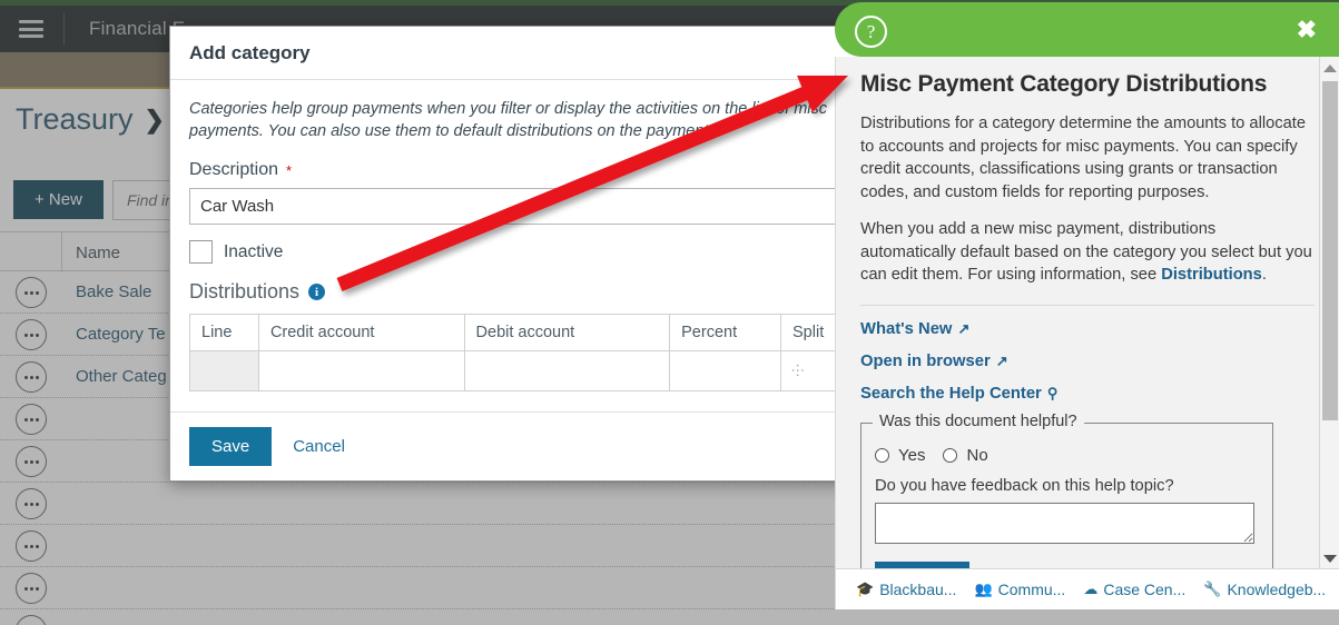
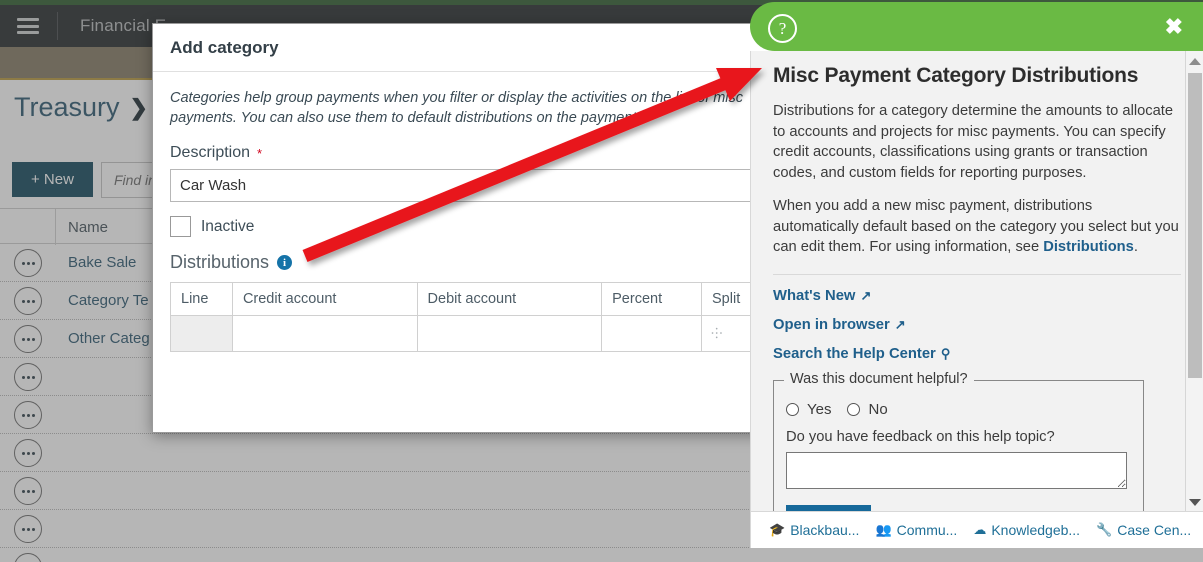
  Financial
  Treasury
  ❯
  + New
  Find i
  Name
  Bake Sale
  Category Te
  Other Categ
  Add category
  Categories help group payments when you filter or display the activities on thef mic payments. You can also use them to default distributions on the payme
  Description
  *
  Car Wash
  Inactive
  Distributions
  i
  Line	Credit account	Debit account	Percent	Split
  				⸭
- Save
- Cancel
  ?
  ✖
  Misc Payment Category Distributions
  Distributions for a category determine the amounts to allocate to accounts and projects for misc payments. You can specify credit accounts, classifications using grants or transaction codes, and custom fields for reporting purposes.
  When you add a new misc payment, distributions automatically default based on the category you select but you can edit them. For using information, see Distributions.
  What's New
  ↗
  Open in browser
  ↗
  Search the Help Center
  ⚲
  Was this document helpful?
  Yes
  No
  Do you have feedback on this help topic?
  🎓
  Blackbau...
  👥
  Commu...
  ☁
- Case Cen...
+ Knowledgeb...
  🔧
- Knowledgeb...
+ Case Cen...
